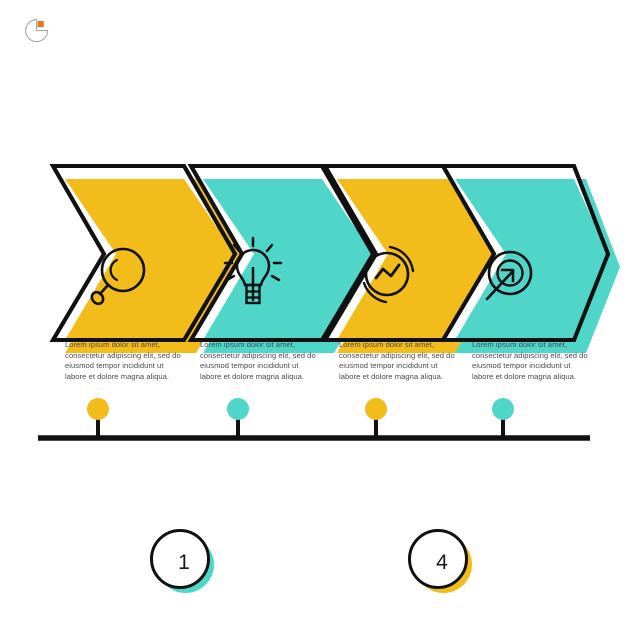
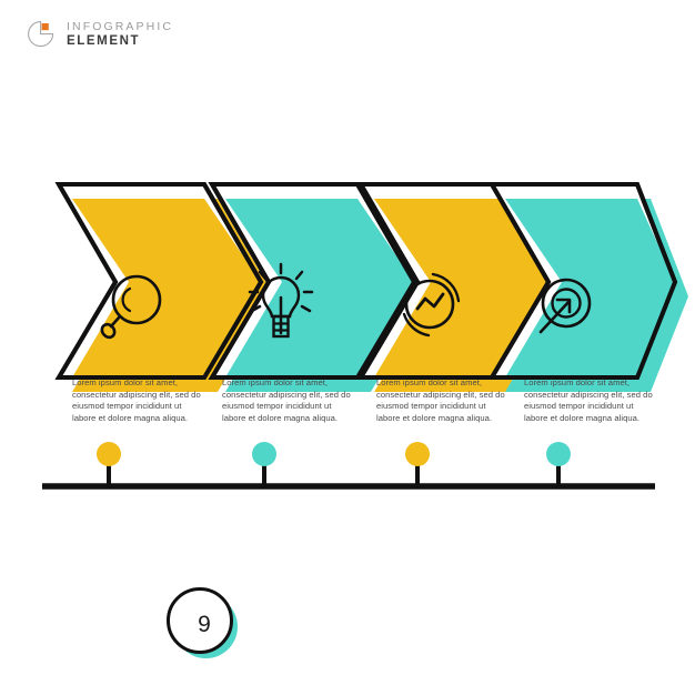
+ INFOGRAPHIC
+ ELEMENT
  Lorem ipsum dolor sit amet, consectetur adipiscing elit, sed do eiusmod tempor incididunt ut labore et dolore magna aliqua.
  Lorem ipsum dolor sit amet, consectetur adipiscing elit, sed do eiusmod tempor incididunt ut labore et dolore magna aliqua.
  Lorem ipsum dolor sit amet, consectetur adipiscing elit, sed do eiusmod tempor incididunt ut labore et dolore magna aliqua.
  Lorem ipsum dolor sit amet, consectetur adipiscing elit, sed do eiusmod tempor incididunt ut labore et dolore magna aliqua.
- 1
+ 9
- 4
